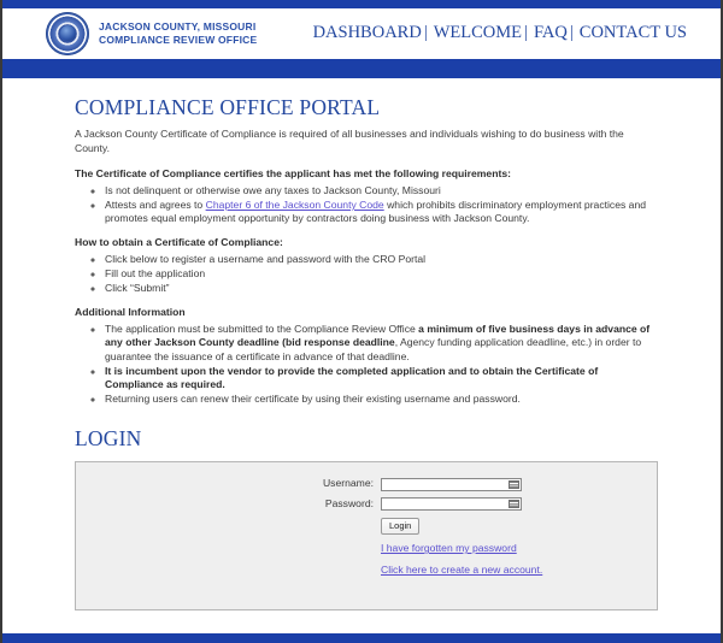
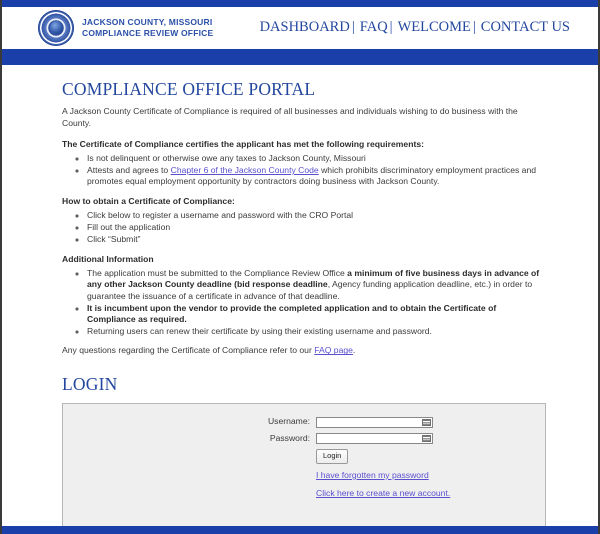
  JACKSON COUNTY, MISSOURI
  COMPLIANCE REVIEW OFFICE
  DASHBOARD
  |
- WELCOME
+ FAQ
  |
- FAQ
+ WELCOME
  |
  CONTACT US
  COMPLIANCE OFFICE PORTAL
  A Jackson County Certificate of Compliance is required of all businesses and individuals wishing to do business with the County.
  The Certificate of Compliance certifies the applicant has met the following requirements:
  Is not delinquent or otherwise owe any taxes to Jackson County, Missouri
  Attests and agrees to Chapter 6 of the Jackson County Code which prohibits discriminatory employment practices and promotes equal employment opportunity by contractors doing business with Jackson County.
  How to obtain a Certificate of Compliance:
  Click below to register a username and password with the CRO Portal
  Fill out the application
  Click “Submit”
  Additional Information
  The application must be submitted to the Compliance Review Office a minimum of five business days in advance of any other Jackson County deadline (bid response deadline, Agency funding application deadline, etc.) in order to guarantee the issuance of a certificate in advance of that deadline.
  It is incumbent upon the vendor to provide the completed application and to obtain the Certificate of Compliance as required.
  Returning users can renew their certificate by using their existing username and password.
+ Any questions regarding the Certificate of Compliance refer to our FAQ page.
  LOGIN
  Username:
  Password:
  Login
  I have forgotten my password
  Click here to create a new account.
